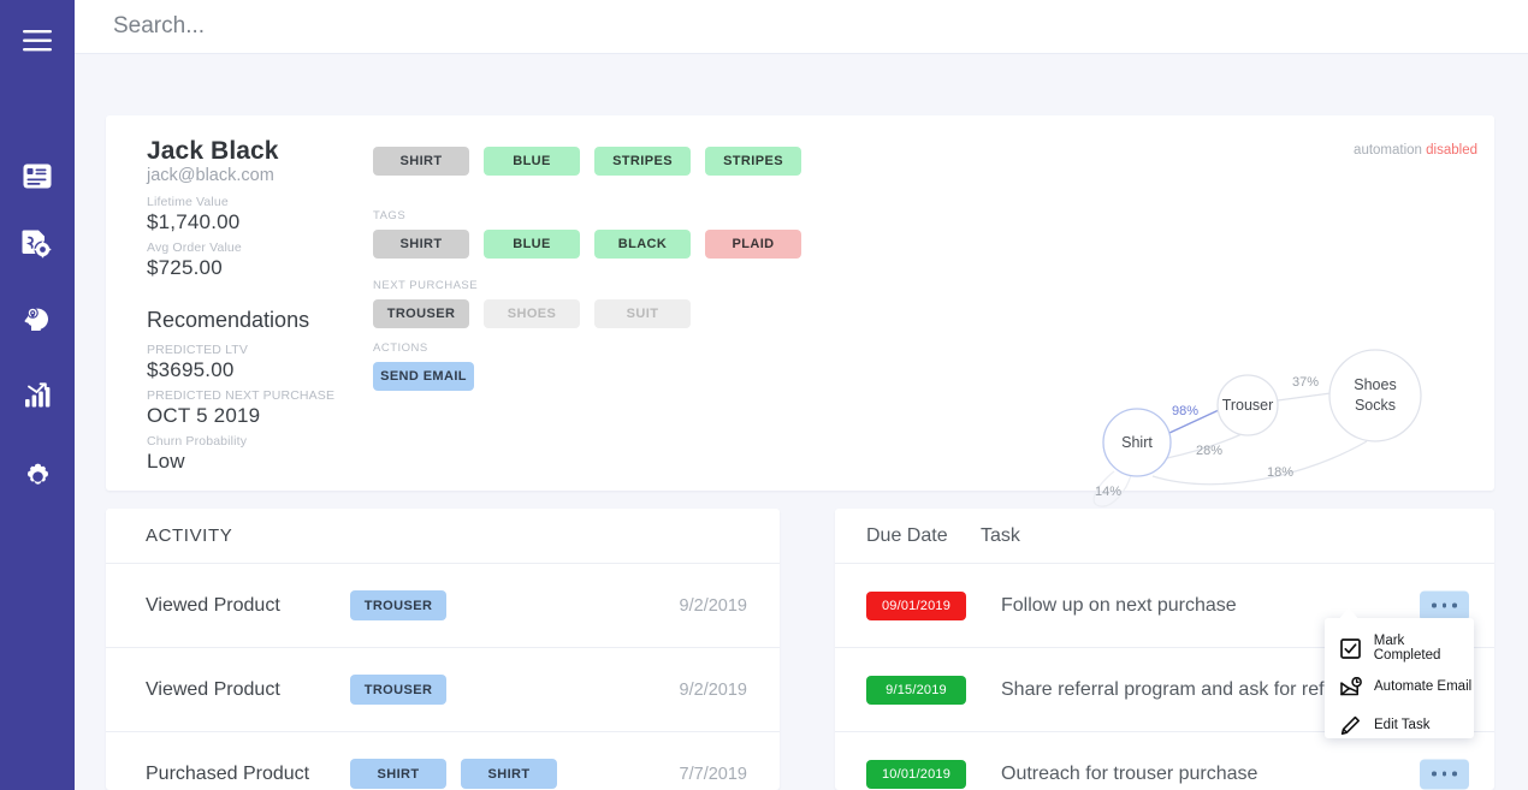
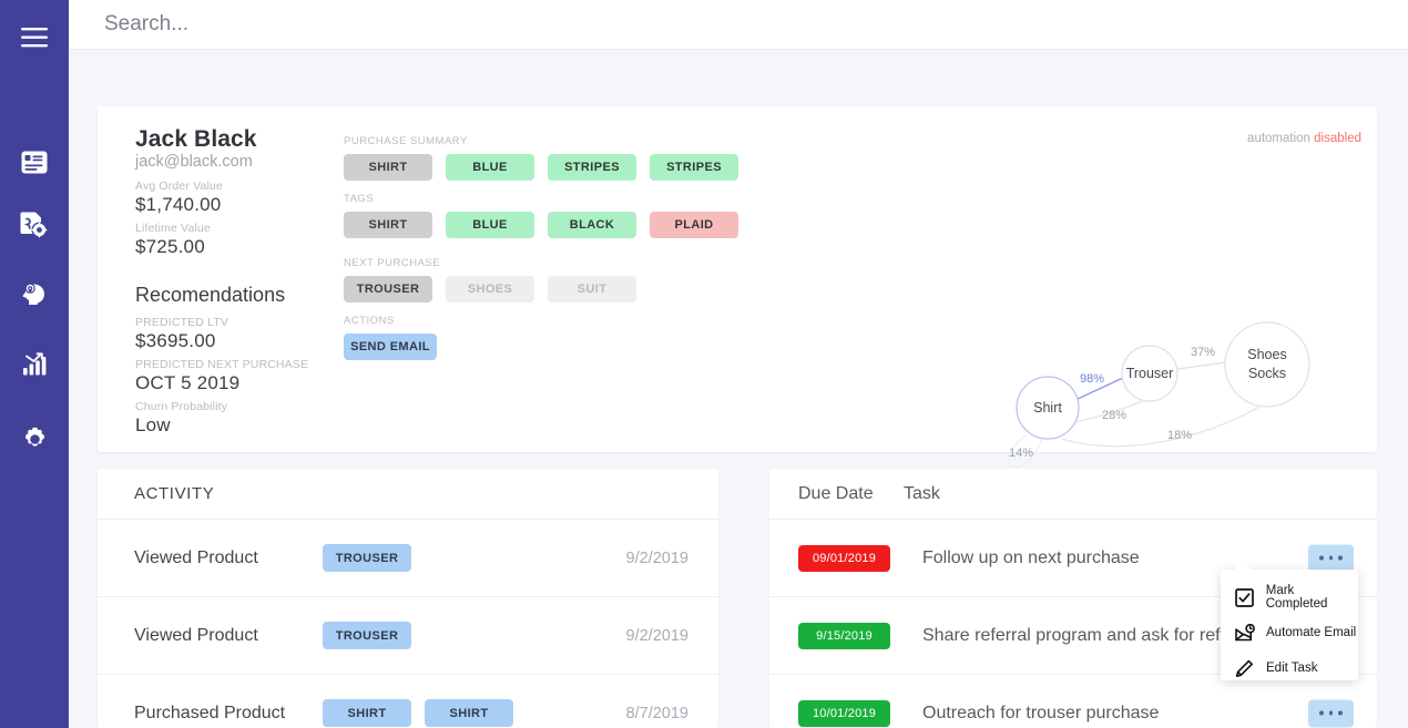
  Search...
  Jack Black
  jack@black.com
- Lifetime Value
+ Avg Order Value
  $1,740.00
- Avg Order Value
+ Lifetime Value
  $725.00
  Recomendations
  PREDICTED LTV
  $3695.00
  PREDICTED NEXT PURCHASE
  OCT 5 2019
  Churn Probability
  Low
  automation disabled
+ PURCHASE SUMMARY
  SHIRT
  BLUE
  STRIPES
  STRIPES
  TAGS
  SHIRT
  BLUE
  BLACK
  PLAID
  NEXT PURCHASE
  TROUSER
  SHOES
  SUIT
  ACTIONS
  SEND EMAIL
  Shirt
  Trouser
  Shoes
  Socks
  98%
  37%
  28%
  18%
  14%
  ACTIVITY
  Viewed Product
  TROUSER
  9/2/2019
  Viewed Product
  TROUSER
  9/2/2019
  Purchased Product
  SHIRT
  SHIRT
- 7/7/2019
+ 8/7/2019
  Due Date
  Task
  09/01/2019
  Follow up on next purchase
  9/15/2019
  Share referral program and ask for ref
  10/01/2019
  Outreach for trouser purchase
  Mark Completed
  Automate Email
  Edit Task
